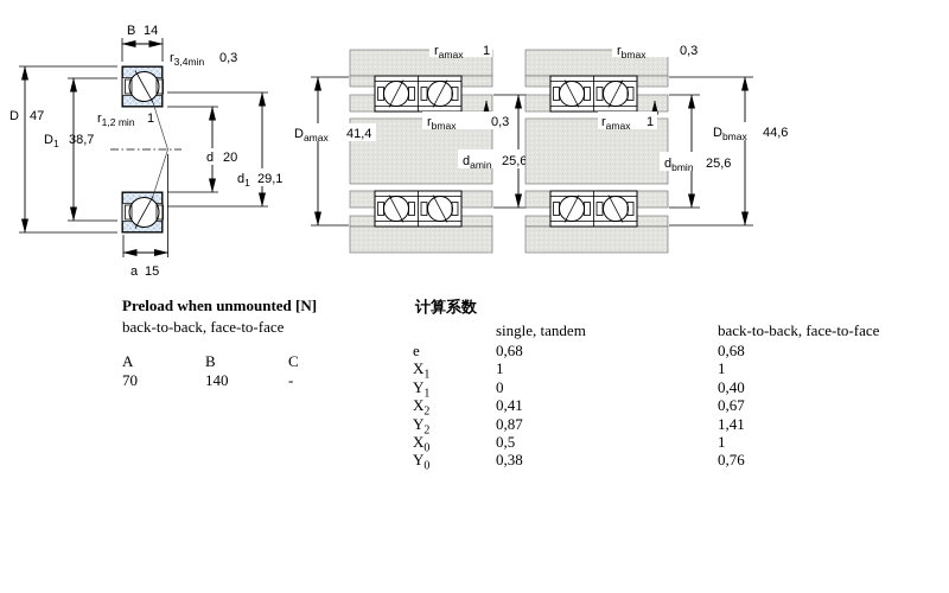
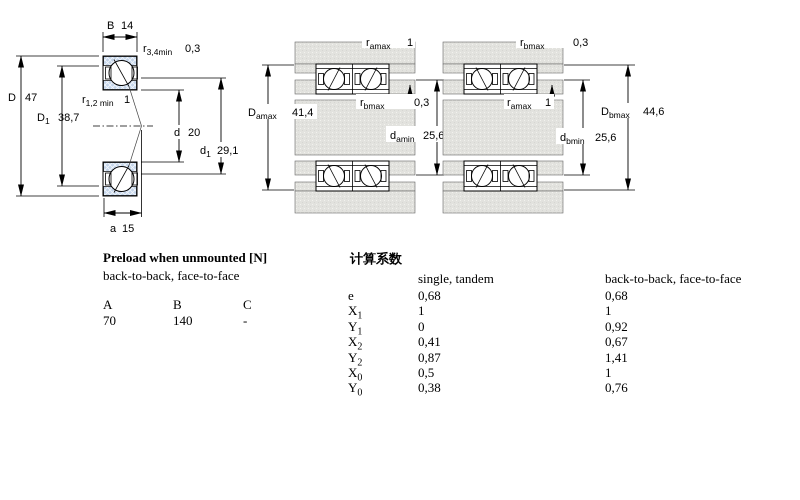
  B 14
  r3,4min 0,3
  D 47
  D1 38,7
  r1,2 min 1
  d 20
  d1 29,1
  a 15
  Damax 41,4
  damin 25,6
  ramax 1
  rbmax 0,3
  dbmin 25,6
  Dbmax 44,6
  rbmax 0,3
  ramax 1
  Preload when unmounted [N]
  back-to-back, face-to-face
  A
  B
  C
  70
  140
  -
  计算系数
  single, tandem
  back-to-back, face-to-face
  e
  0,68
  0,68
  X1
  1
  1
  Y1
  0
- 0,40
+ 0,92
  X2
  0,41
  0,67
  Y2
  0,87
  1,41
  X0
  0,5
  1
  Y0
  0,38
  0,76
